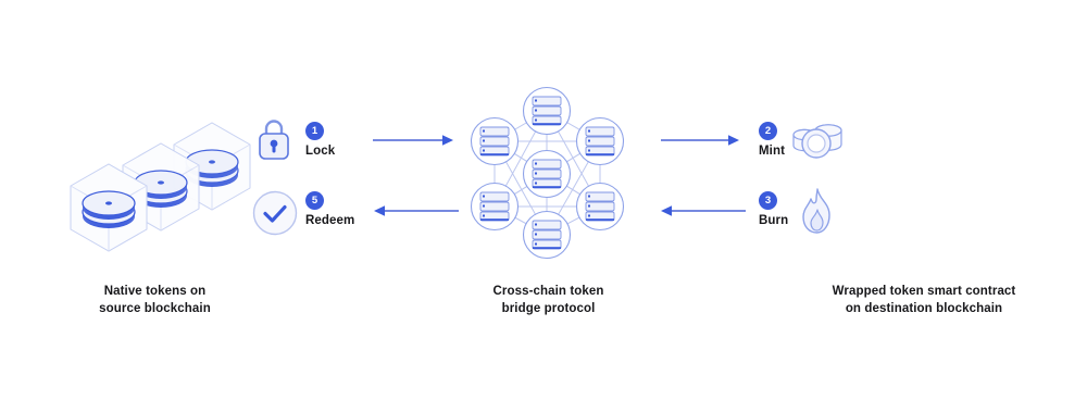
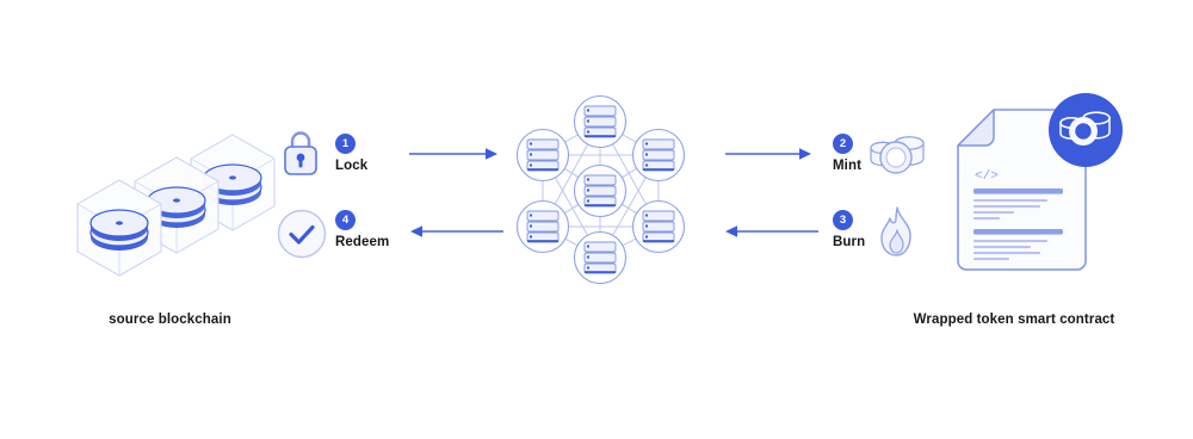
- Native tokens on
  source blockchain
  1
  Lock
- 5
+ 4
  Redeem
- Cross-chain token
- bridge protocol
  2
  Mint
  3
  Burn
+ </>
  Wrapped token smart contract
- on destination blockchain
